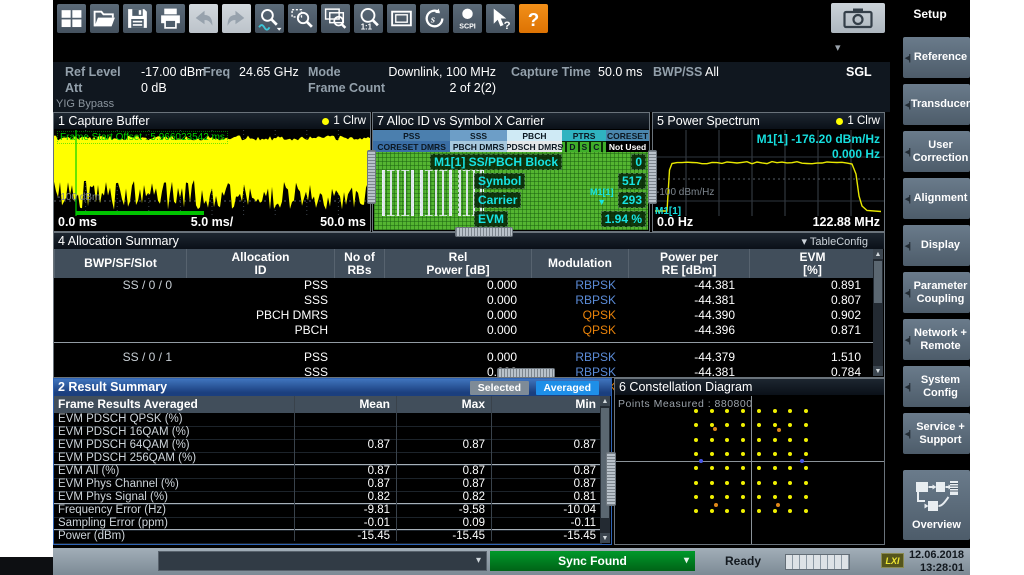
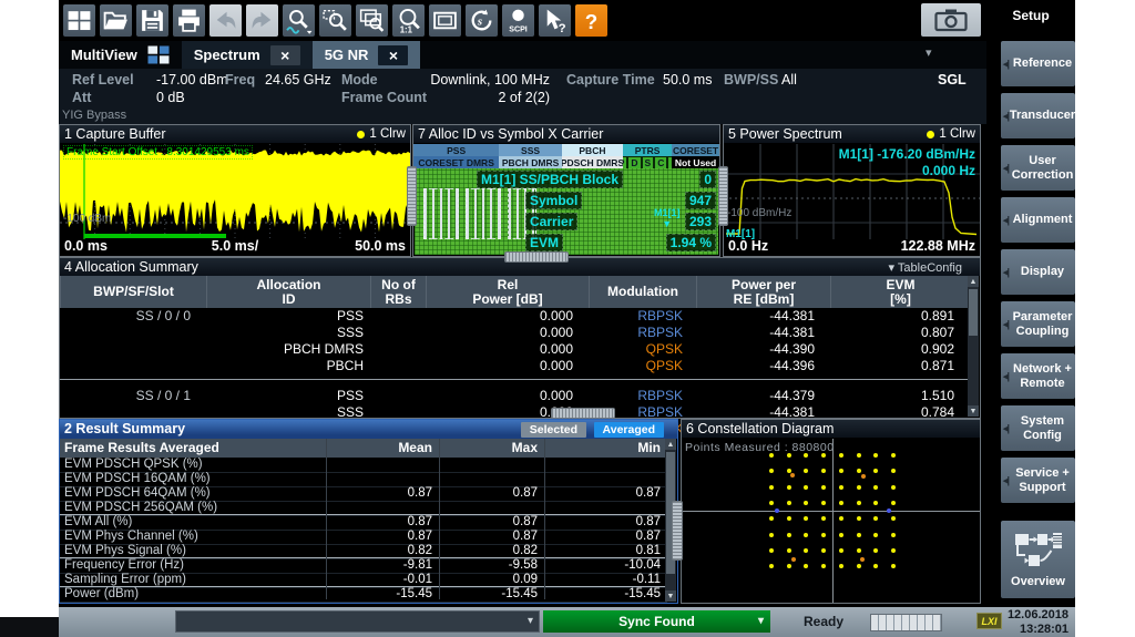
  1:1
  s
  SCPI
  ?
  ?
+ MultiView
+ Spectrum
+ 5G NR
  ▾
  Ref Level
  -17.00 dBm
  Freq
  24.65 GHz
  Mode
  Downlink, 100 MHz
  Capture Time
  50.0 ms
  BWP/SS
  All
  SGL
  Att
  0 dB
  Frame Count
  2 of 2(2)
  YIG Bypass
  1 Capture Buffer
  1 Clrw
- Frame Start Offset : 5.966023542 ms
+ Frame Start Offset : 8.301429553 ms
  -100 dBm
  0.0 ms
  5.0 ms/
  50.0 ms
  7 Alloc ID vs Symbol X Carrier
  PSS
  SSS
  PBCH
  PTRS
  CORESET
  CORESET DMRS
  PBCH DMRS
  PDSCH DMRS
  D
  S
  C
  Not Used
  M1[1] SS/PBCH Block
  0
  Symbol
- 517
+ 947
  Carrier
  293
  EVM
  1.94 %
  M1[1]
  ▼
  5 Power Spectrum
  1 Clrw
  M1[1] -176.20 dBm/Hz
  0.000 Hz
  -100 dBm/Hz
  M1[1]
  0.0 Hz
  122.88 MHz
  4 Allocation Summary
  ▾ TableConfig
  BWP/SF/Slot
  Allocation
  ID
  No of
  RBs
  Rel
  Power [dB]
  Modulation
  Power per
  RE [dBm]
  EVM
  [%]
  SS / 0 / 0
  PSS
  0.000
  RBPSK
  -44.381
  0.891
  SSS
  0.000
  RBPSK
  -44.381
  0.807
  PBCH DMRS
  0.000
  QPSK
  -44.390
  0.902
  PBCH
  0.000
  QPSK
  -44.396
  0.871
  SS / 0 / 1
  PSS
  0.000
  RBPSK
  -44.379
  1.510
  SSS
  RBPSK
  -44.381
  0.784
  2 Result Summary
  Selected
  Averaged
  Frame Results Averaged
  Mean
  Max
  Min
  EVM PDSCH QPSK (%)
  EVM PDSCH 16QAM (%)
  EVM PDSCH 64QAM (%)
  0.87
  0.87
  0.87
  EVM PDSCH 256QAM (%)
  EVM All (%)
  0.87
  0.87
  0.87
  EVM Phys Channel (%)
  0.87
  0.87
  0.87
  EVM Phys Signal (%)
  0.82
  0.82
  0.81
  Frequency Error (Hz)
  -9.81
  -9.58
  -10.04
  Sampling Error (ppm)
  -0.01
  0.09
  -0.11
  Power (dBm)
  -15.45
  -15.45
  -15.45
  6 Constellation Diagram
  Points Measured : 880800
  Setup
  Reference
  Transducer
  User
  Correction
  Alignment
  Display
  Parameter
  Coupling
  Network +
  Remote
  System
  Config
  Service +
  Support
  Overview
  ▾
  Sync Found
  ▾
  Ready
  LXI
  12.06.2018
  13:28:01
